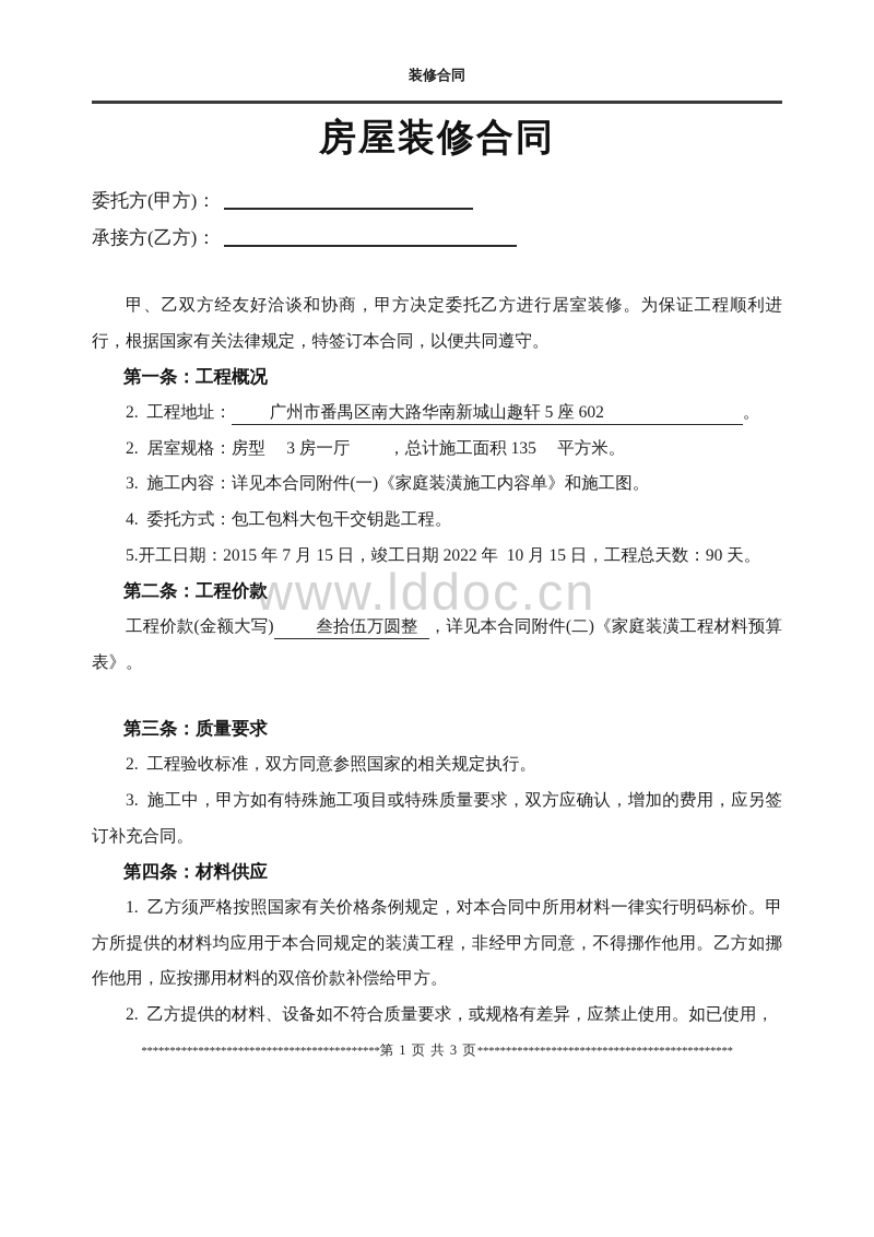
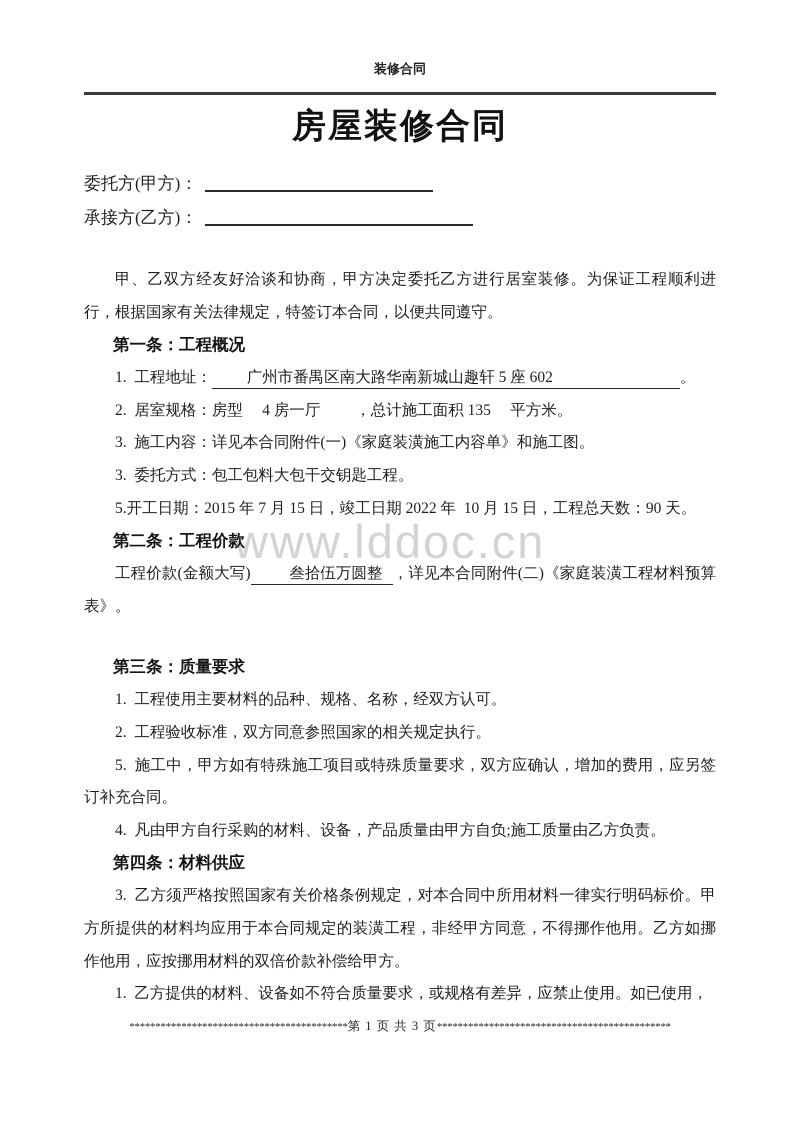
  www.lddoc.cn
  装修合同
  房屋装修合同
  委托方(甲方)：
  承接方(乙方)：
  甲、乙双方经友好洽谈和协商，甲方决定委托乙方进行居室装修。为保证工程顺利进行，根据国家有关法律规定，特签订本合同，以便共同遵守。
  第一条：工程概况
- 2. 工程地址： 广州市番禺区南大路华南新城山趣轩 5 座 602 。
+ 1. 工程地址： 广州市番禺区南大路华南新城山趣轩 5 座 602 。
- 2. 居室规格：房型 3 房一厅 ，总计施工面积 135 平方米。
+ 2. 居室规格：房型 4 房一厅 ，总计施工面积 135 平方米。
  3. 施工内容：详见本合同附件(一)《家庭装潢施工内容单》和施工图。
- 4. 委托方式：包工包料大包干交钥匙工程。
+ 3. 委托方式：包工包料大包干交钥匙工程。
  5.开工日期：2015 年 7 月 15 日，竣工日期 2022 年 10 月 15 日，工程总天数：90 天。
  第二条：工程价款
  工程价款(金额大写) 叁拾伍万圆整 ，详见本合同附件(二)《家庭装潢工程材料预算表》。
  第三条：质量要求
+ 1. 工程使用主要材料的品种、规格、名称，经双方认可。
  2. 工程验收标准，双方同意参照国家的相关规定执行。
- 3. 施工中，甲方如有特殊施工项目或特殊质量要求，双方应确认，增加的费用，应另签订补充合同。
+ 5. 施工中，甲方如有特殊施工项目或特殊质量要求，双方应确认，增加的费用，应另签订补充合同。
+ 4. 凡由甲方自行采购的材料、设备，产品质量由甲方自负;施工质量由乙方负责。
  第四条：材料供应
- 1. 乙方须严格按照国家有关价格条例规定，对本合同中所用材料一律实行明码标价。甲方所提供的材料均应用于本合同规定的装潢工程，非经甲方同意，不得挪作他用。乙方如挪作他用，应按挪用材料的双倍价款补偿给甲方。
+ 3. 乙方须严格按照国家有关价格条例规定，对本合同中所用材料一律实行明码标价。甲方所提供的材料均应用于本合同规定的装潢工程，非经甲方同意，不得挪作他用。乙方如挪作他用，应按挪用材料的双倍价款补偿给甲方。
- 2. 乙方提供的材料、设备如不符合质量要求，或规格有差异，应禁止使用。如已使用，
+ 1. 乙方提供的材料、设备如不符合质量要求，或规格有差异，应禁止使用。如已使用，
  ******************************************第 1 页 共 3 页*********************************************
